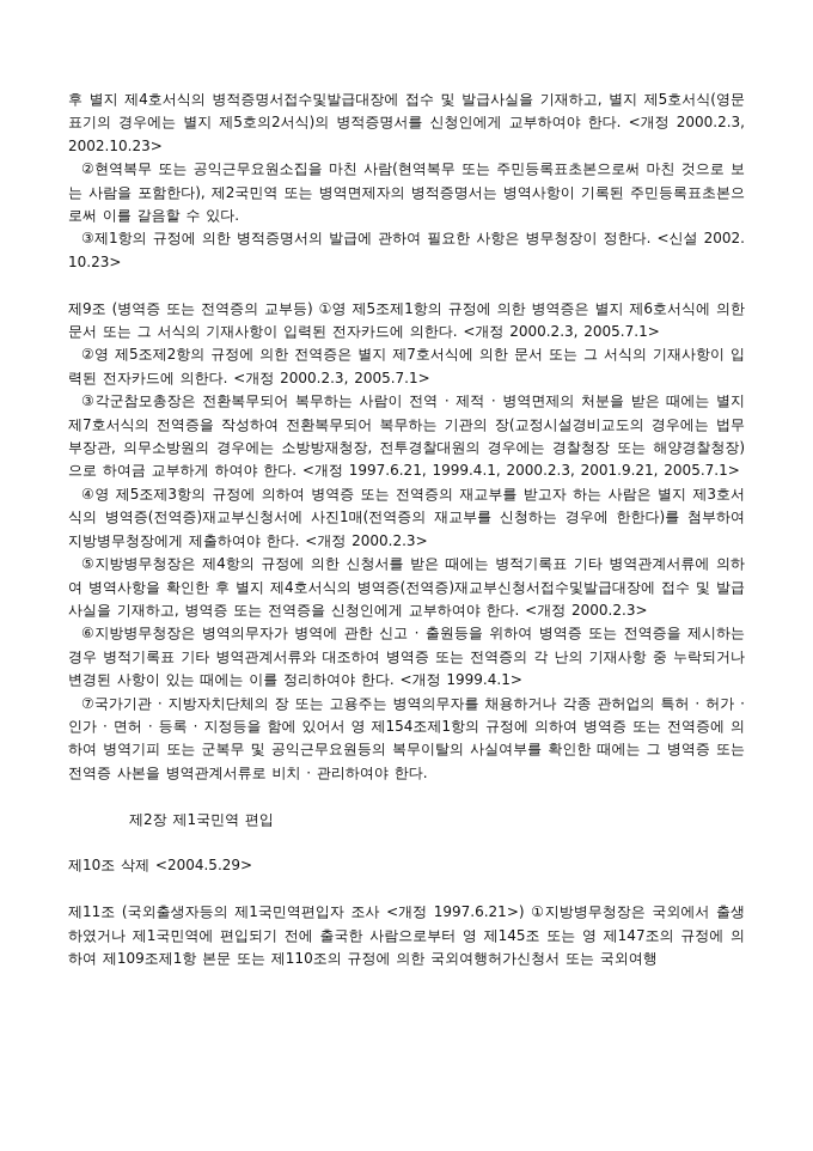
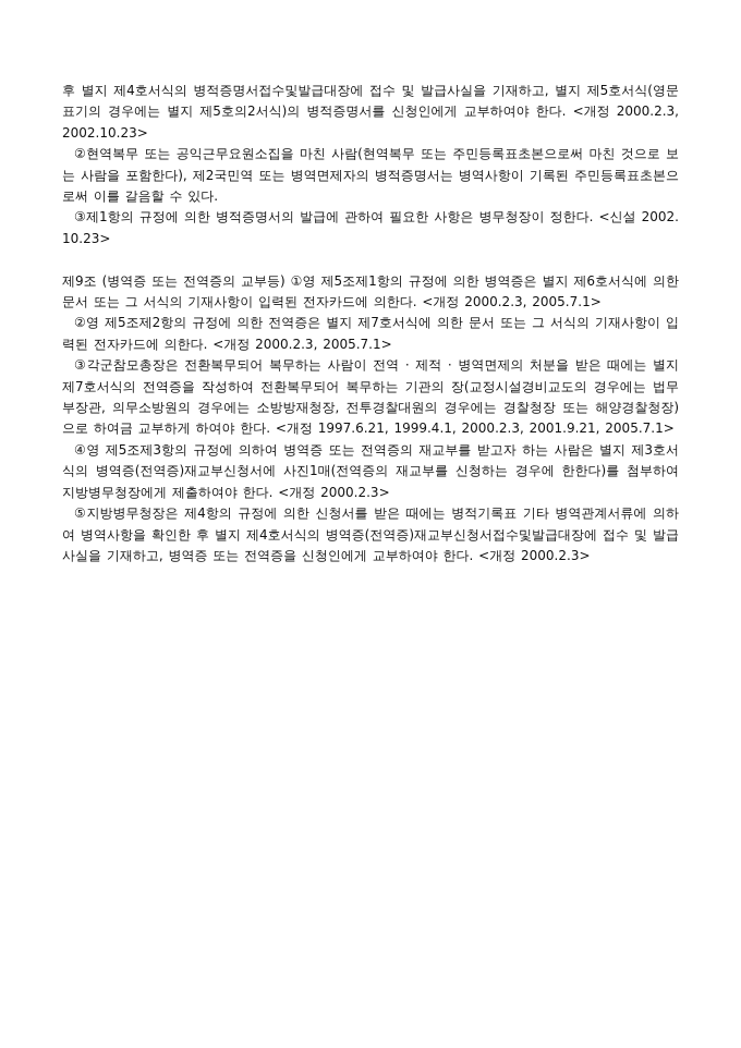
  후 별지 제4호서식의 병적증명서접수및발급대장에 접수 및 발급사실을 기재하고, 별지 제5호서식(영문표기의 경우에는 별지 제5호의2서식)의 병적증명서를 신청인에게 교부하여야 한다. <개정 2000.2.3, 2002.10.23>
  ②현역복무 또는 공익근무요원소집을 마친 사람(현역복무 또는 주민등록표초본으로써 마친 것으로 보는 사람을 포함한다), 제2국민역 또는 병역면제자의 병적증명서는 병역사항이 기록된 주민등록표초본으로써 이를 갈음할 수 있다.
  ③제1항의 규정에 의한 병적증명서의 발급에 관하여 필요한 사항은 병무청장이 정한다. <신설 2002.10.23>
  제9조 (병역증 또는 전역증의 교부등) ①영 제5조제1항의 규정에 의한 병역증은 별지 제6호서식에 의한 문서 또는 그 서식의 기재사항이 입력된 전자카드에 의한다. <개정 2000.2.3, 2005.7.1>
  ②영 제5조제2항의 규정에 의한 전역증은 별지 제7호서식에 의한 문서 또는 그 서식의 기재사항이 입력된 전자카드에 의한다. <개정 2000.2.3, 2005.7.1>
  ③각군참모총장은 전환복무되어 복무하는 사람이 전역 · 제적 · 병역면제의 처분을 받은 때에는 별지 제7호서식의 전역증을 작성하여 전환복무되어 복무하는 기관의 장(교정시설경비교도의 경우에는 법무부장관, 의무소방원의 경우에는 소방방재청장, 전투경찰대원의 경우에는 경찰청장 또는 해양경찰청장)으로 하여금 교부하게 하여야 한다. <개정 1997.6.21, 1999.4.1, 2000.2.3, 2001.9.21, 2005.7.1>
  ④영 제5조제3항의 규정에 의하여 병역증 또는 전역증의 재교부를 받고자 하는 사람은 별지 제3호서식의 병역증(전역증)재교부신청서에 사진1매(전역증의 재교부를 신청하는 경우에 한한다)를 첨부하여 지방병무청장에게 제출하여야 한다. <개정 2000.2.3>
  ⑤지방병무청장은 제4항의 규정에 의한 신청서를 받은 때에는 병적기록표 기타 병역관계서류에 의하여 병역사항을 확인한 후 별지 제4호서식의 병역증(전역증)재교부신청서접수및발급대장에 접수 및 발급사실을 기재하고, 병역증 또는 전역증을 신청인에게 교부하여야 한다. <개정 2000.2.3>
- ⑥지방병무청장은 병역의무자가 병역에 관한 신고 · 출원등을 위하여 병역증 또는 전역증을 제시하는 경우 병적기록표 기타 병역관계서류와 대조하여 병역증 또는 전역증의 각 난의 기재사항 중 누락되거나 변경된 사항이 있는 때에는 이를 정리하여야 한다. <개정 1999.4.1>
- ⑦국가기관 · 지방자치단체의 장 또는 고용주는 병역의무자를 채용하거나 각종 관허업의 특허 · 허가 · 인가 · 면허 · 등록 · 지정등을 함에 있어서 영 제154조제1항의 규정에 의하여 병역증 또는 전역증에 의하여 병역기피 또는 군복무 및 공익근무요원등의 복무이탈의 사실여부를 확인한 때에는 그 병역증 또는 전역증 사본을 병역관계서류로 비치 · 관리하여야 한다.
- 제2장 제1국민역 편입
- 제10조 삭제 <2004.5.29>
- 제11조 (국외출생자등의 제1국민역편입자 조사 <개정 1997.6.21>) ①지방병무청장은 국외에서 출생하였거나 제1국민역에 편입되기 전에 출국한 사람으로부터 영 제145조 또는 영 제147조의 규정에 의하여 제109조제1항 본문 또는 제110조의 규정에 의한 국외여행허가신청서 또는 국외여행
